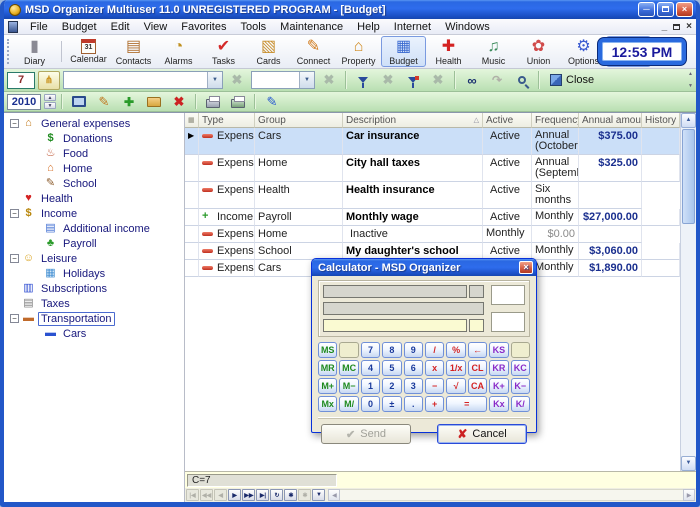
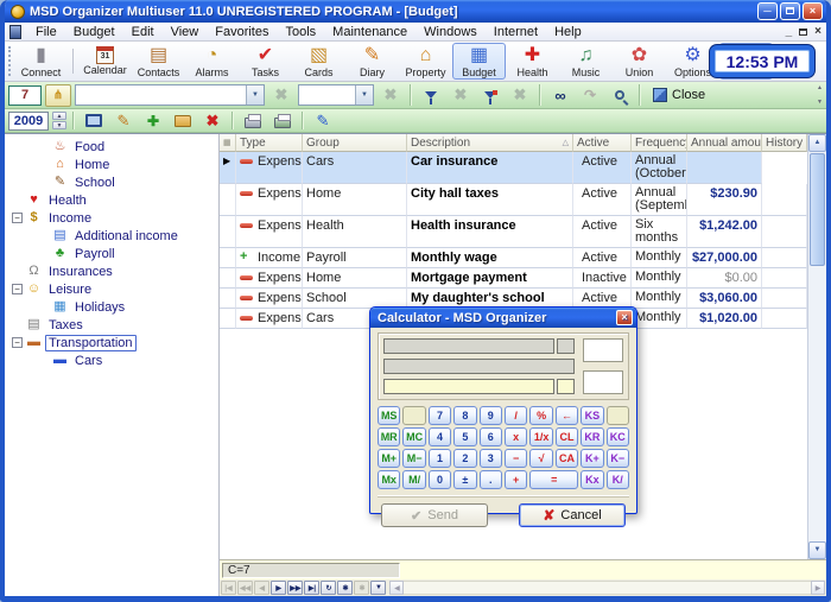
  MSD Organizer Multiuser 11.0 UNREGISTERED PROGRAM - [Budget]
  ─
  ×
  File
  Budget
  Edit
  View
  Favorites
  Tools
  Maintenance
- Help
+ Windows
  Internet
- Windows
+ Help
  _
  ×
- Diary
+ Connect
  Calendar
  Contacts
  Alarms
  Tasks
  Cards
- Connect
+ Diary
  Property
  Budget
  Health
  Music
  Union
  Options
  12:53 PM
  7
  ⋔
  ✖
  ✖
  ✖
  ✖
  ∞
  ↷
  Close
- 2010
+ 2009
  ✎
  ✚
  ✖
  ✎
- General expenses
- Donations
  Food
  Home
  School
  Health
  Income
  Additional income
  Payroll
+ Insurances
  Leisure
  Holidays
- Subscriptions
  Taxes
  Transportation
  Cars
  Type
  Group
  Description
  Active
  Frequenc
  Annual amou
  History
  ▶
  Expens
  Cars
  Car insurance
  Active
  Annual (October
- $375.00
  Expens
  Home
  City hall taxes
  Active
  Annual (Septem
- $325.00
+ $230.90
  Expens
  Health
  Health insurance
  Active
  Six months
+ $1,242.00
  Income
  Payroll
  Monthly wage
  Active
  Monthly
  $27,000.00
  Expens
  Home
+ Mortgage payment
  Inactive
  Monthly
  $0.00
  Expens
  School
  My daughter's school
  Active
  Monthly
  $3,060.00
  Expens
  Cars
  Monthly
- $1,890.00
+ $1,020.00
  C=7
  Calculator - MSD Organizer
  ×
  MS
  7
  8
  9
  /
  %
  ←
  KS
  MR
  MC
  4
  5
  6
  x
  1/x
  CL
  KR
  KC
  M+
  M−
  1
  2
  3
  −
  √
  CA
  K+
  K−
  Mx
  M/
  0
  ±
  .
  +
  =
  Kx
  K/
  ✔
  Send
  ✘
  Cancel
